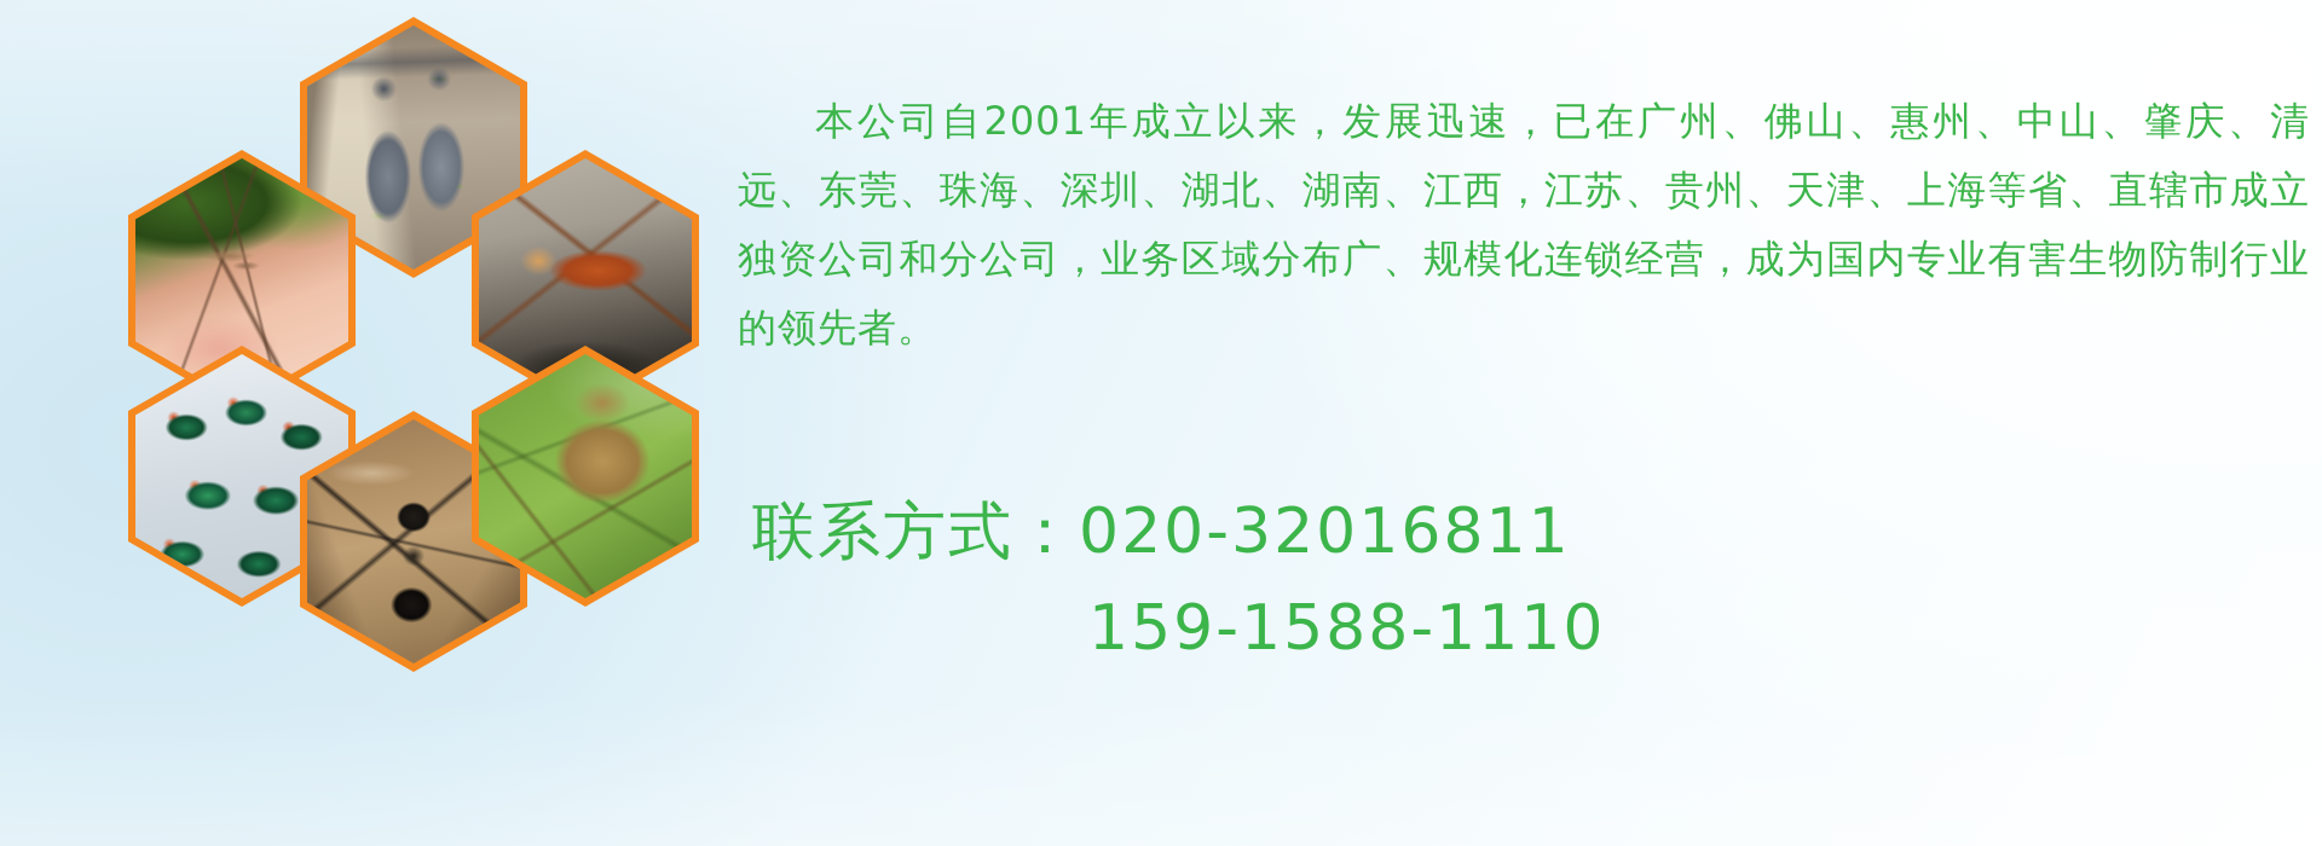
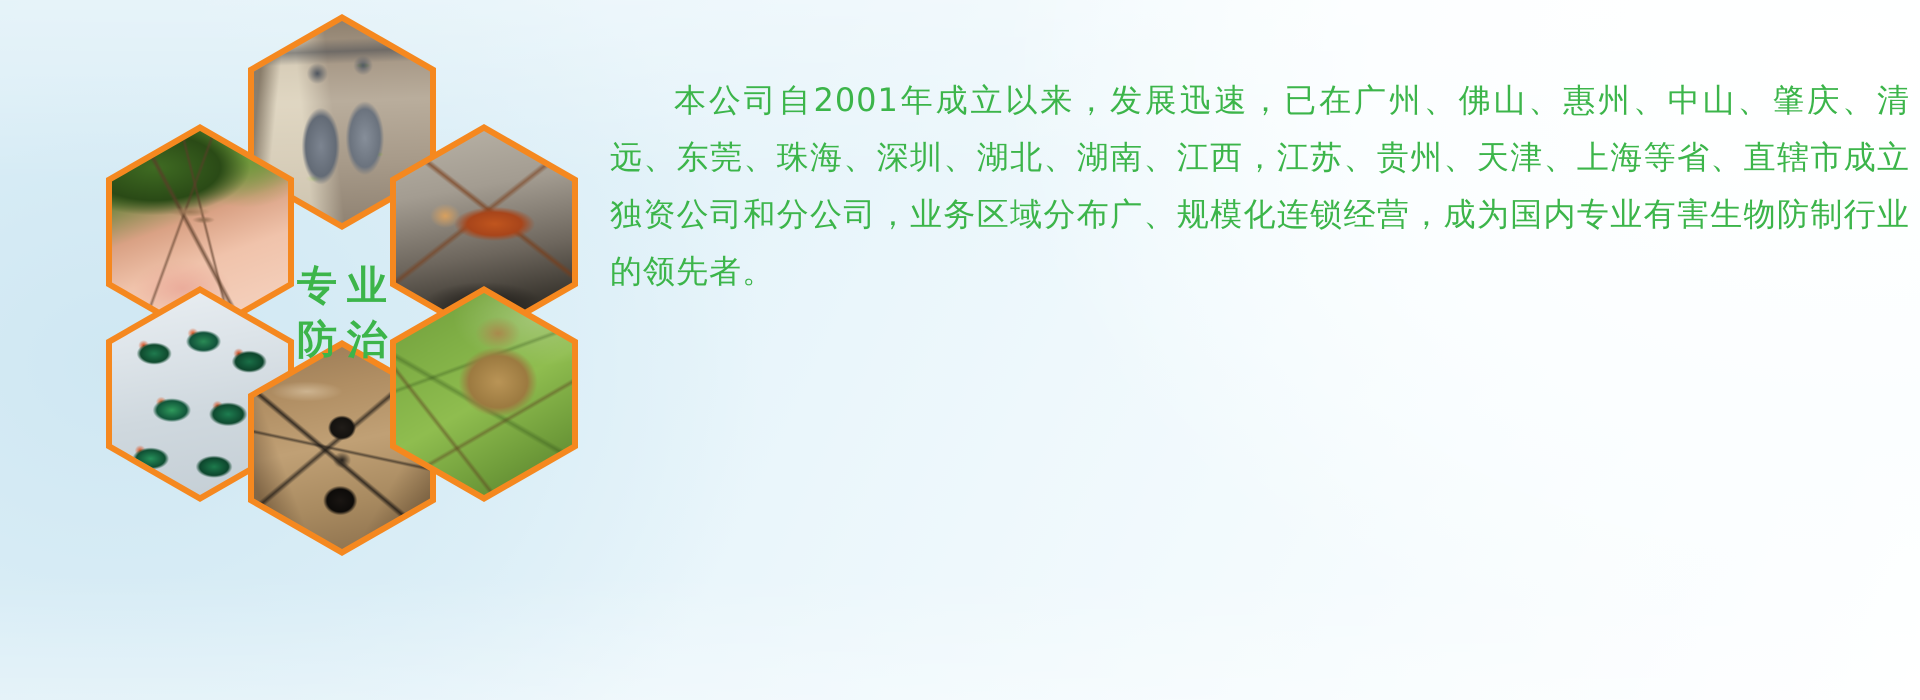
+ 专业
+ 防治
  本公司自2001年成立以来，发展迅速，已在广州、佛山、惠州、中山、肇庆、清远、东莞、珠海、深圳、湖北、湖南、江西，江苏、贵州、天津、上海等省、直辖市成立独资公司和分公司，业务区域分布广、规模化连锁经营，成为国内专业有害生物防制行业的领先者。
- 联系方式：020-32016811
- 159-1588-1110
